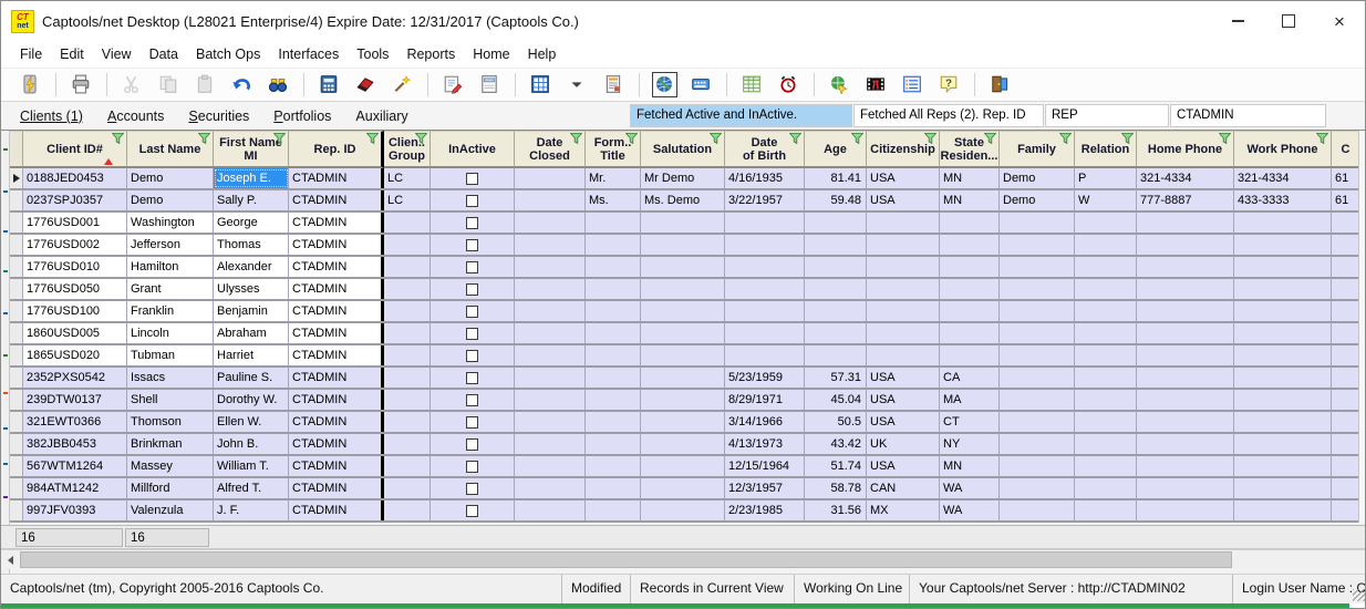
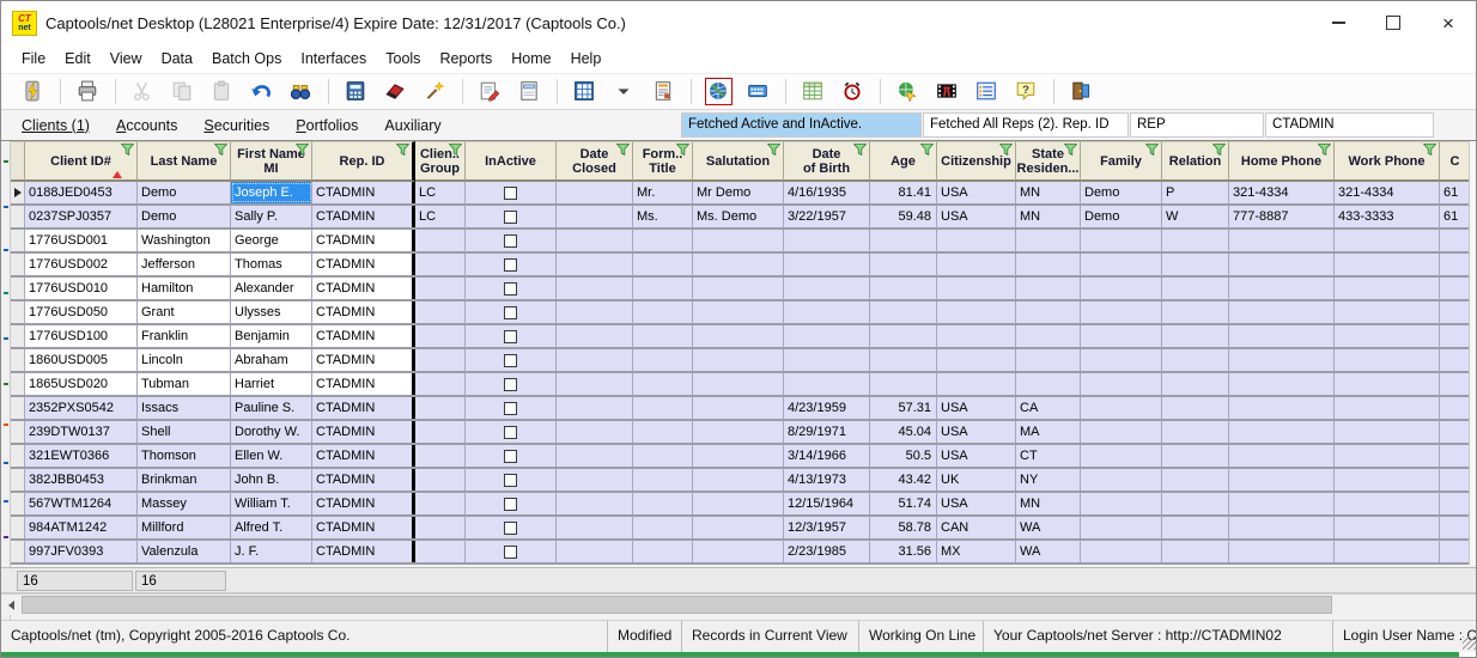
  CT
  Captools/net Desktop (L28021 Enterprise/4) Expire Date: 12/31/2017 (Captools Co.)
  ×
  File
  Edit
  View
  Data
  Batch Ops
  Interfaces
  Tools
  Reports
  Home
  Help
  ?
  Clients (1)
  Accounts
  Securities
  Portfolios
  Auxiliary
  Fetched Active and InActive.
  Fetched All Reps (2). Rep. ID
  REP
  CTADMIN
  Client ID#
  Last Name
  First Nam
  MI
  Rep. ID
  Clien.
  Group
  InActive
  Date
  Closed
  Form..
  Title
  Salutation
  Date
  of Birth
  Age
  Citizenship
  State
  Residen...
  Family
  Relation
  Home Phone
  Work Phone
  C
  0188JED0453
  Demo
  Joseph E.
  CTADMIN
  LC
  Mr.
  Mr Demo
  4/16/1935
  81.41
  USA
  MN
  Demo
  P
  321-4334
  321-4334
  61
  0237SPJ0357
  Demo
  Sally P.
  CTADMIN
  LC
  Ms.
  Ms. Demo
  3/22/1957
  59.48
  USA
  MN
  Demo
  W
  777-8887
  433-3333
  61
  1776USD001
  Washington
  George
  CTADMIN
  1776USD002
  Jefferson
  Thomas
  CTADMIN
  1776USD010
  Hamilton
  Alexander
  CTADMIN
  1776USD050
  Grant
  Ulysses
  CTADMIN
  1776USD100
  Franklin
  Benjamin
  CTADMIN
  1860USD005
  Lincoln
  Abraham
  CTADMIN
  1865USD020
  Tubman
  Harriet
  CTADMIN
  2352PXS0542
  Issacs
  Pauline S.
  CTADMIN
- 5/23/1959
+ 4/23/1959
  57.31
  USA
  CA
  239DTW0137
  Shell
  Dorothy W.
  CTADMIN
  8/29/1971
  45.04
  USA
  MA
  321EWT0366
  Thomson
  Ellen W.
  CTADMIN
  3/14/1966
  50.5
  USA
  CT
  382JBB0453
  Brinkman
  John B.
  CTADMIN
  4/13/1973
  43.42
  UK
  NY
  567WTM1264
  Massey
  William T.
  CTADMIN
  12/15/1964
  51.74
  USA
  MN
  984ATM1242
  Millford
  Alfred T.
  CTADMIN
  12/3/1957
  58.78
  CAN
  WA
  997JFV0393
  Valenzula
  J. F.
  CTADMIN
  2/23/1985
  31.56
  MX
  WA
  16
  16
  Captools/net (tm), Copyright 2005-2016 Captools Co.
  Modified
  Records in Current View
  Working On Line
  Your Captools/net Server : http://CTADMIN02
  Login User Name : C
